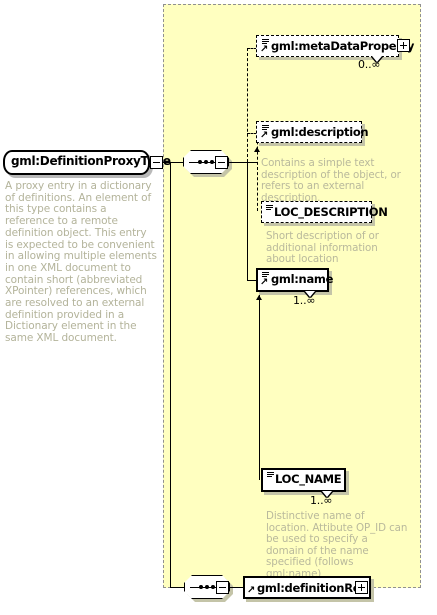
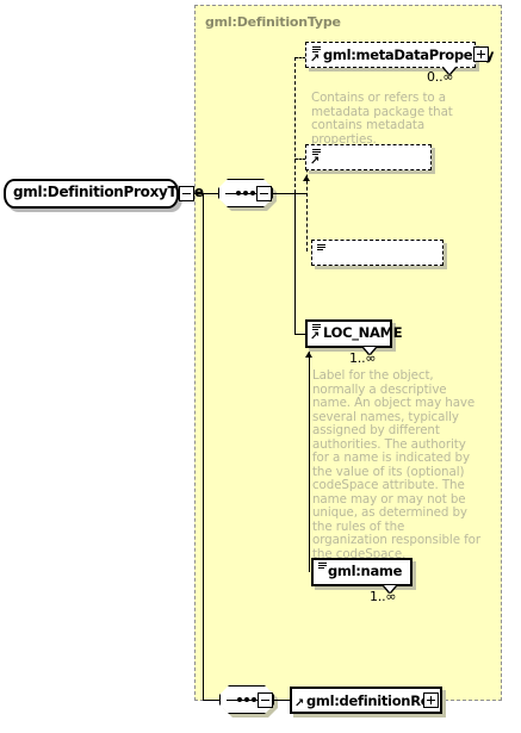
+ gml:DefinitionType
  gml:DefinitionProxyTe
- A proxy entry in a dictionary of definitions. An element of this type contains a reference to a remote definition object. This entry is expected to be convenient in allowing multiple elements in one XML document to contain short (abbreviated XPointer) references, which are resolved to an external definition provided in a Dictionary element in the same XML document.
  ↗
  gml:metaDataPropey
  0..∞
+ Contains or refers to a metadata package that contains metadata properties.
  ↗
- gml:description
- Contains a simple text description of the object, or refers to an external description.
- LOC_DESCRIPTION
- Short description of or additional information about location
  ↗
- gml:name
+ LOC_NAME
  1..∞
+ Label for the object, normally a descriptive name. An object may have several names, typically assigned by different authorities. The authority for a name is indicated by the value of its (optional) codeSpace attribute. The name may or may not be unique, as determined by the rules of the organization responsible for the codeSpace.
- LOC_NAME
+ gml:name
  1..∞
- Distinctive name of location. Attibute OP_ID can be used to specify a domain of the name specified (follows gml:name)
  ↗
  gml:definitionR
